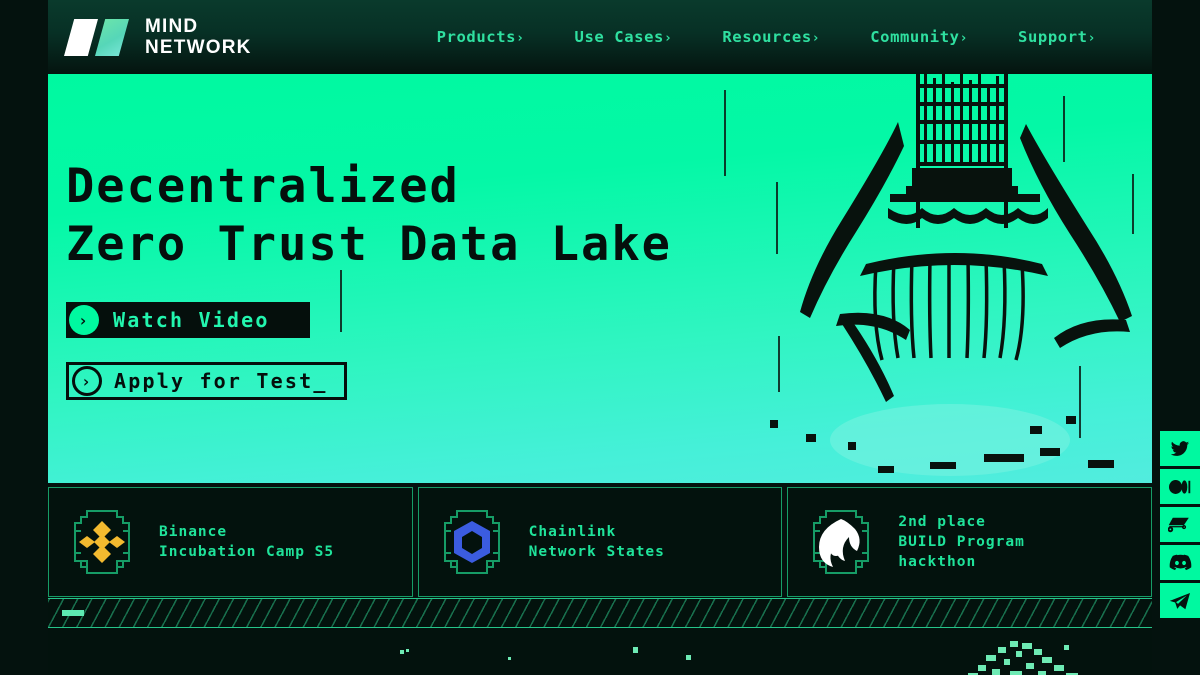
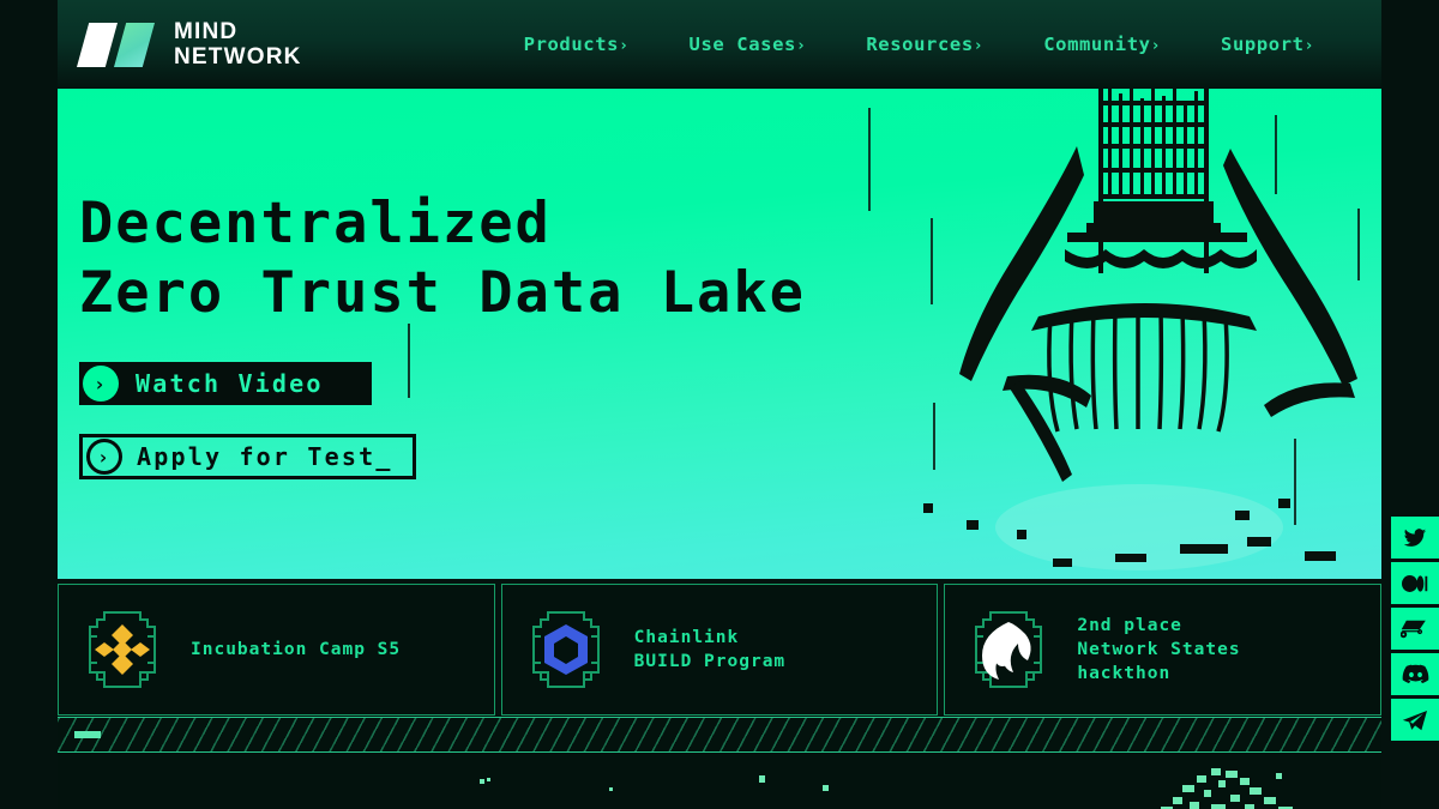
  MIND
  NETWORK
  Products›
  Use Cases›
  Resources›
  Community›
  Support›
  Decentralized
  Zero Trust Data Lake
  ›
  Watch Video
  ›
  Apply for Test_
- Binance
  Incubation Camp S5
  Chainlink
- Network States
+ BUILD Program
  2nd place
- BUILD Program
+ Network States
  hackthon
